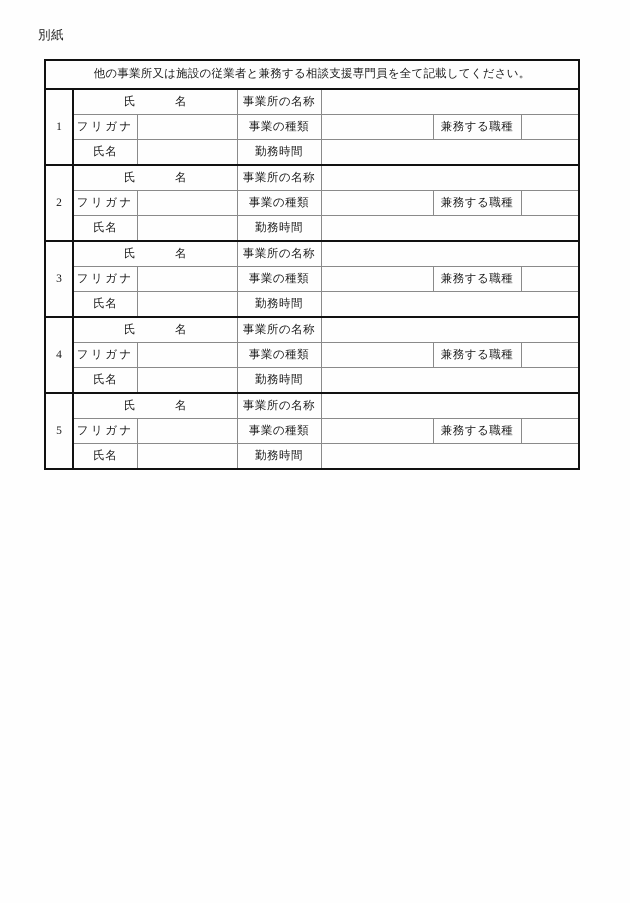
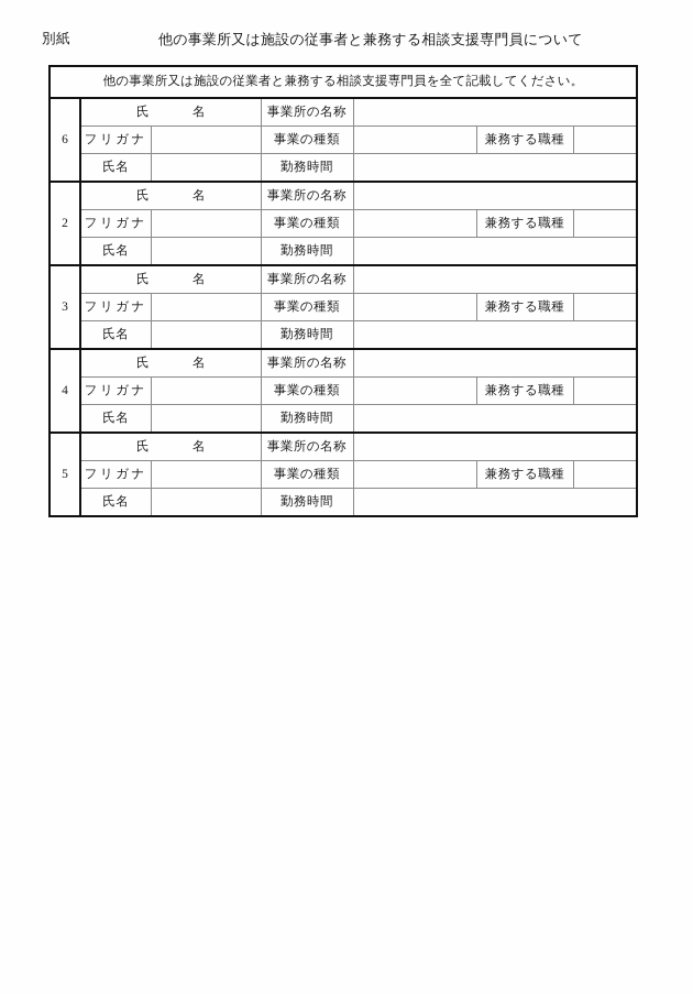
  別紙
+ 他の事業所又は施設の従事者と兼務する相談支援専門員について
  他の事業所又は施設の従業者と兼務する相談支援専門員を全て記載してください。
- 1	氏 名	事業所の名称
+ 6	氏 名	事業所の名称
  フリガナ		事業の種類		兼務する職種
  氏名		勤務時間
  2	氏 名	事業所の名称
  フリガナ		事業の種類		兼務する職種
  氏名		勤務時間
  3	氏 名	事業所の名称
  フリガナ		事業の種類		兼務する職種
  氏名		勤務時間
  4	氏 名	事業所の名称
  フリガナ		事業の種類		兼務する職種
  氏名		勤務時間
  5	氏 名	事業所の名称
  フリガナ		事業の種類		兼務する職種
  氏名		勤務時間
